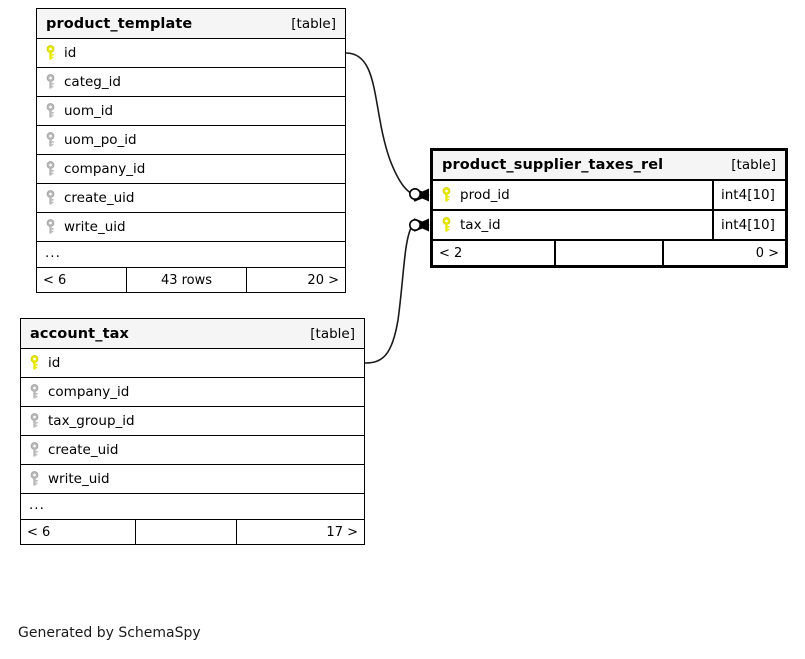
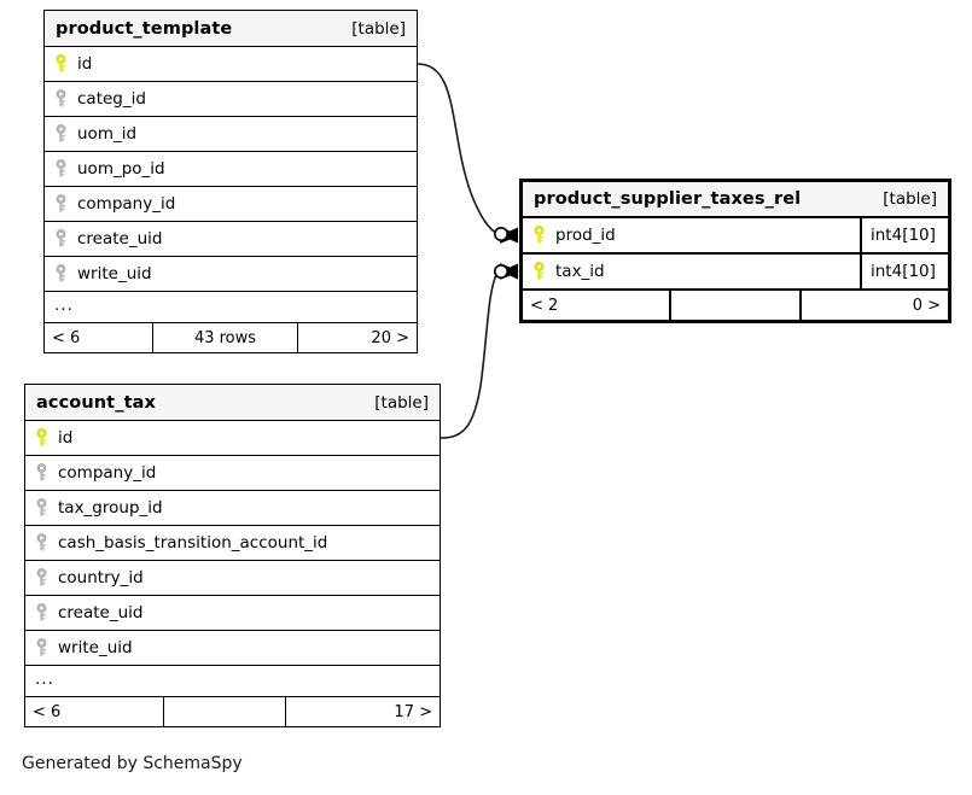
  product_template
  [table]
  id
  categ_id
  uom_id
  uom_po_id
  company_id
  create_uid
  write_uid
  ...
  < 6
  43 rows
  20 >
  product_supplier_taxes_rel
  [table]
  prod_id
  int4[10]
  tax_id
  int4[10]
  < 2
  0 >
  account_tax
  [table]
  id
  company_id
  tax_group_id
+ cash_basis_transition_account_id
+ country_id
  create_uid
  write_uid
  ...
  < 6
  17 >
  Generated by SchemaSpy
